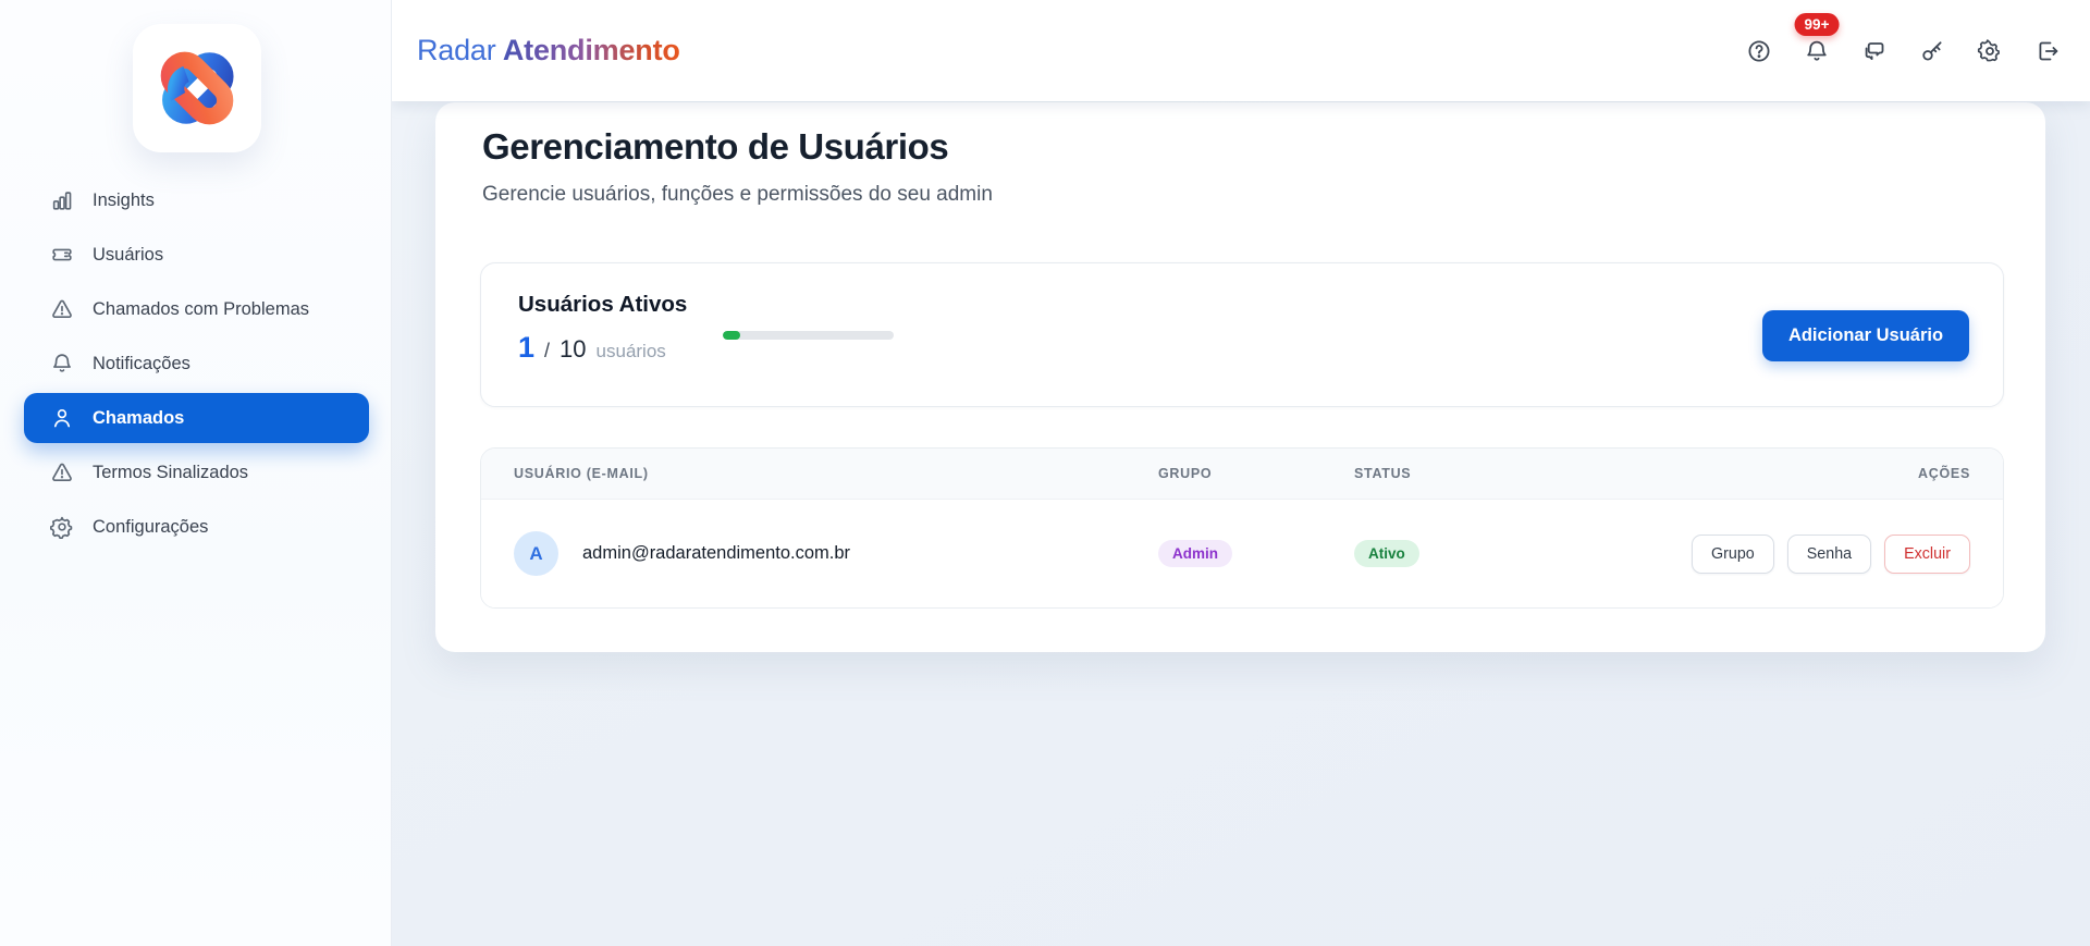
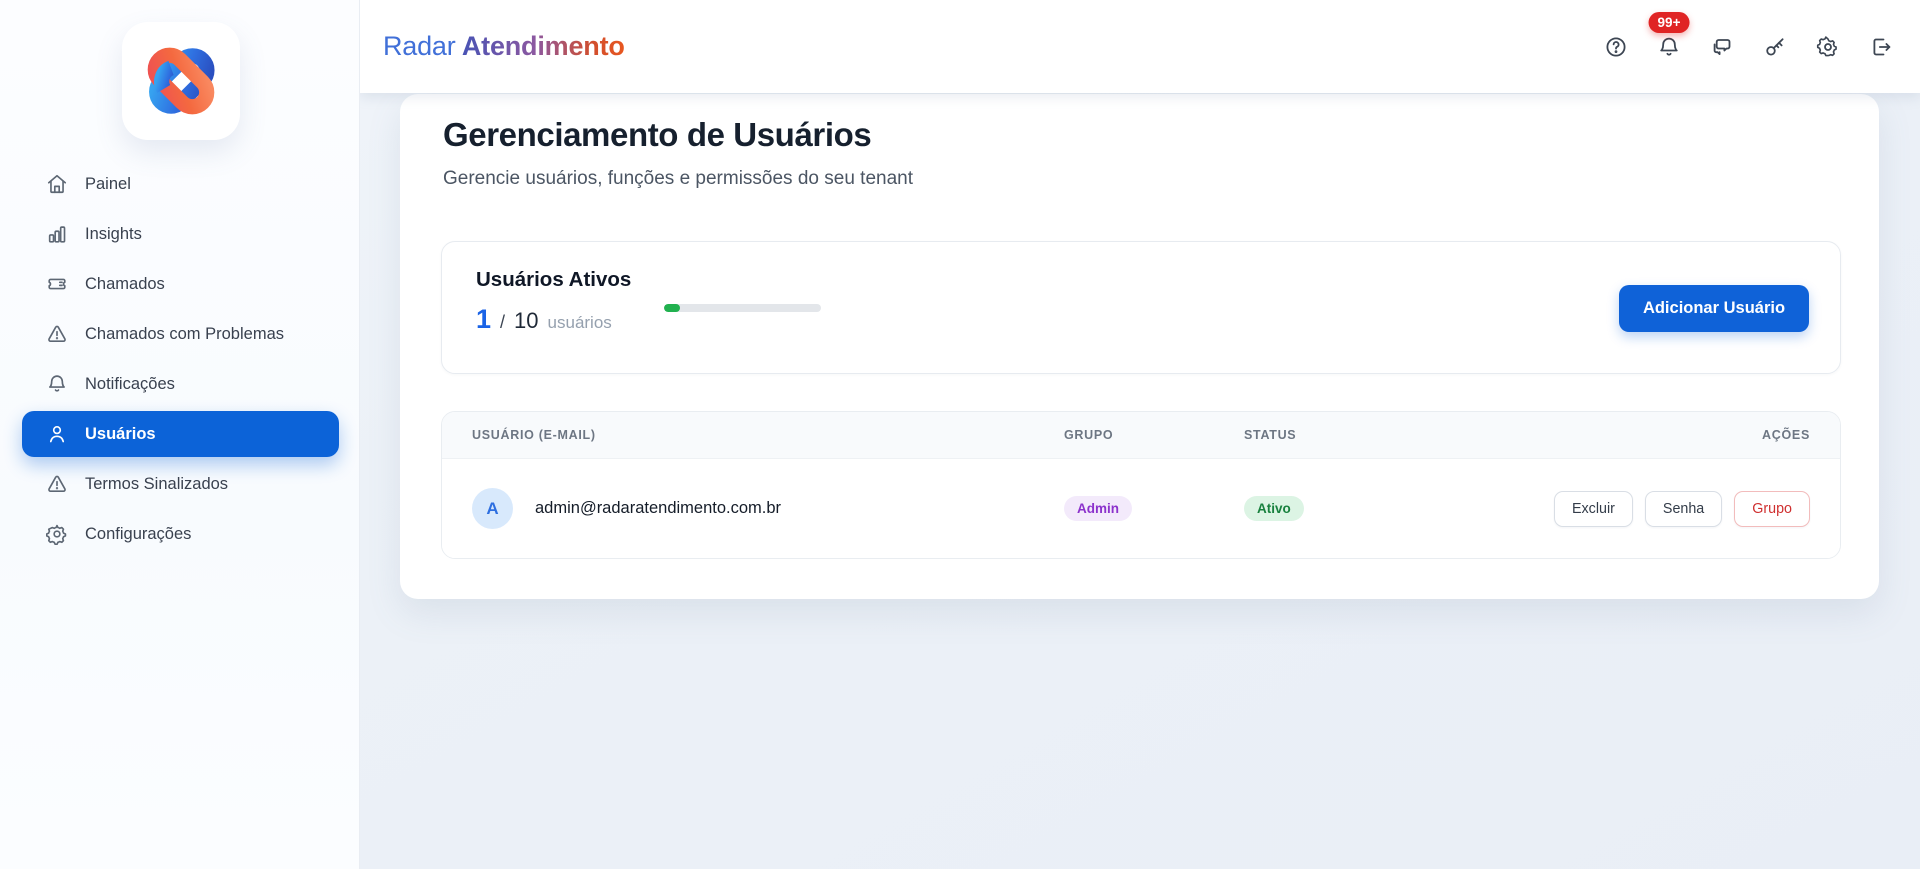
+ Painel
  Insights
- Usuários
+ Chamados
  Chamados com Problemas
  Notificações
- Chamados
+ Usuários
  Termos Sinalizados
  Configurações
  Radar Atendimento
  99+
  Gerenciamento de Usuários
- Gerencie usuários, funções e permissões do seu admin
+ Gerencie usuários, funções e permissões do seu tenant
  Usuários Ativos
  1
  /
  10
  usuários
  Adicionar Usuário
  USUÁRIO (E-MAIL)
  GRUPO
  STATUS
  AÇÕES
  A
  admin@radaratendimento.com.br
  Admin
  Ativo
- Grupo
+ Excluir
  Senha
- Excluir
+ Grupo
